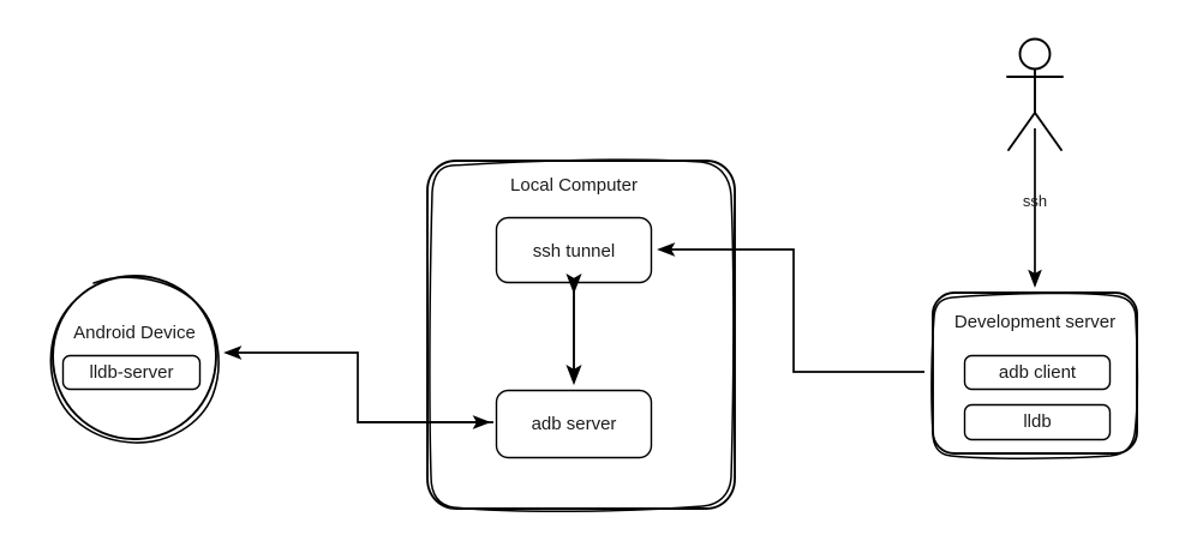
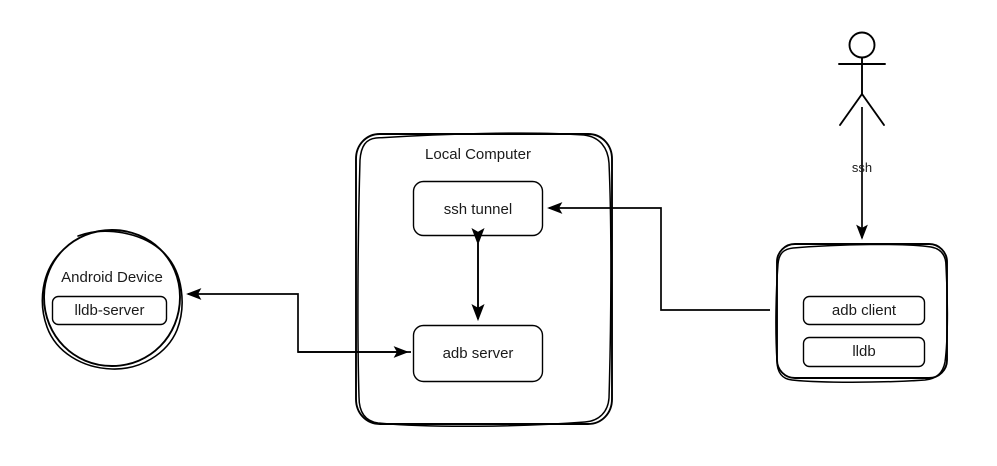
  Android Device
  lldb-server
  Local Computer
  ssh tunnel
  adb server
- Development server
  adb client
  lldb
  ssh
